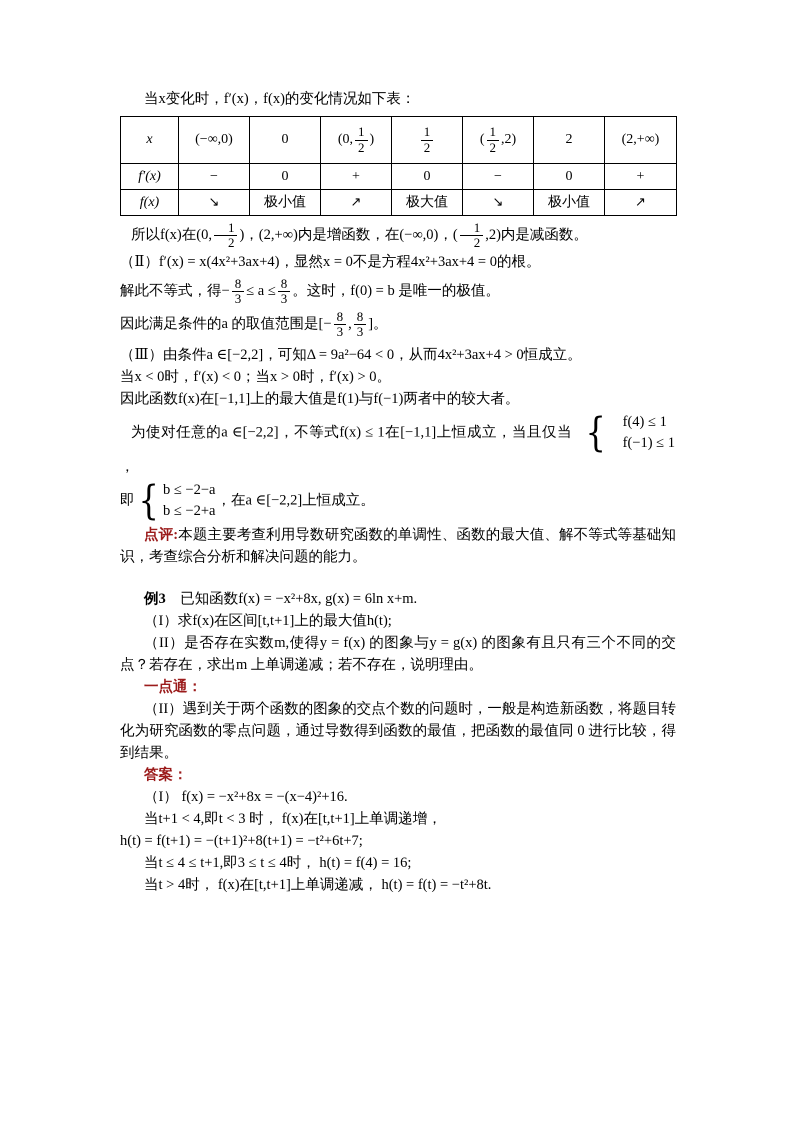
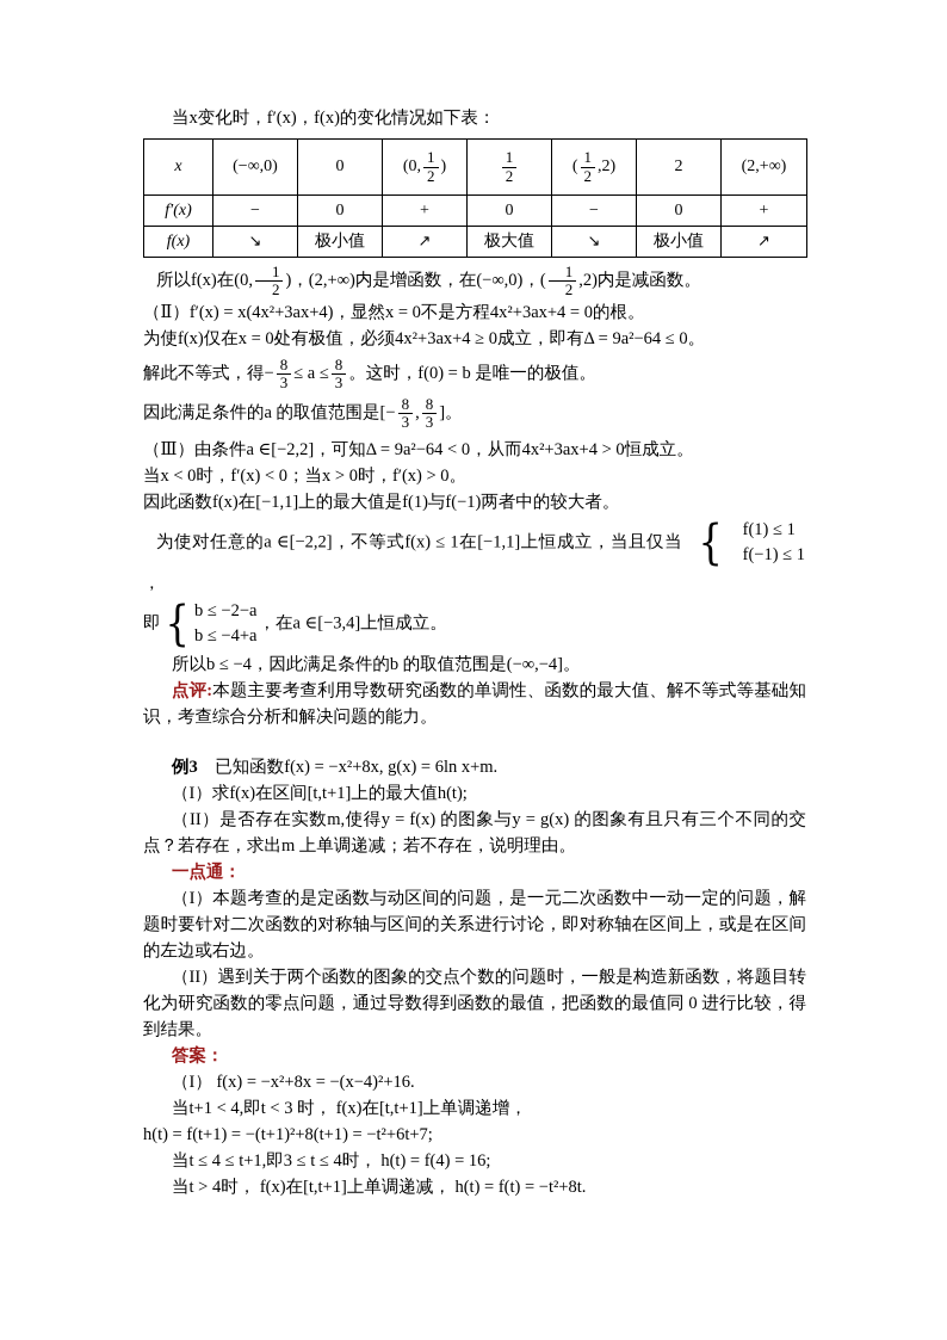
  当x变化时，f′(x)，f(x)的变化情况如下表：
  x	(−∞,0)	0	(0,12 )	12	(12 ,2)	2	(2,+∞)
  f′(x)	−	0	+	0	−	0	+
  f(x)	↘	极小值	↗	极大值	↘	极小值	↗
  所以f(x)在(0,
  1
  2
  )，(2,+∞)内是增函数，在(−∞,0)，(
  1
  2
  ,2)内是减函数。
  （Ⅱ）f′(x) = x(4x²+3ax+4)，显然x = 0不是方程4x²+3ax+4 = 0的根。
+ 为使f(x)仅在x = 0处有极值，必须4x²+3ax+4 ≥ 0成立，即有Δ = 9a²−64 ≤ 0。
  解此不等式，得−
  8
  3
  ≤ a ≤
  8
  3
  。这时，f(0) = b 是唯一的极值。
  因此满足条件的a 的取值范围是[−
  8
  3
  ,
  8
  3
  ]。
  （Ⅲ）由条件a ∈[−2,2]，可知Δ = 9a²−64 < 0，从而4x²+3ax+4 > 0恒成立。
  当x < 0时，f′(x) < 0；当x > 0时，f′(x) > 0。
  因此函数f(x)在[−1,1]上的最大值是f(1)与f(−1)两者中的较大者。
  为使对任意的a ∈[−2,2]，不等式f(x) ≤ 1在[−1,1]上恒成立，当且仅当
  {
- f(4) ≤ 1
+ f(1) ≤ 1
  f(−1) ≤ 1
  ，
  即
  {
  b ≤ −2−a
- b ≤ −2+a
+ b ≤ −4+a
- ，在a ∈[−2,2]上恒成立。
+ ，在a ∈[−3,4]上恒成立。
+ 所以b ≤ −4，因此满足条件的b 的取值范围是(−∞,−4]。
  点评:本题主要考查利用导数研究函数的单调性、函数的最大值、解不等式等基础知识，考查综合分析和解决问题的能力。
  例3 已知函数f(x) = −x²+8x, g(x) = 6ln x+m.
  （I）求f(x)在区间[t,t+1]上的最大值h(t);
  （II）是否存在实数m,使得y = f(x) 的图象与y = g(x) 的图象有且只有三个不同的交点？若存在，求出m 上单调递减；若不存在，说明理由。
  一点通：
+ （I）本题考查的是定函数与动区间的问题，是一元二次函数中一动一定的问题，解题时要针对二次函数的对称轴与区间的关系进行讨论，即对称轴在区间上，或是在区间的左边或右边。
  （II）遇到关于两个函数的图象的交点个数的问题时，一般是构造新函数，将题目转化为研究函数的零点问题，通过导数得到函数的最值，把函数的最值同 0 进行比较，得到结果。
  答案：
  （I） f(x) = −x²+8x = −(x−4)²+16.
  当t+1 < 4,即t < 3 时， f(x)在[t,t+1]上单调递增，
  h(t) = f(t+1) = −(t+1)²+8(t+1) = −t²+6t+7;
  当t ≤ 4 ≤ t+1,即3 ≤ t ≤ 4时， h(t) = f(4) = 16;
  当t > 4时， f(x)在[t,t+1]上单调递减， h(t) = f(t) = −t²+8t.
